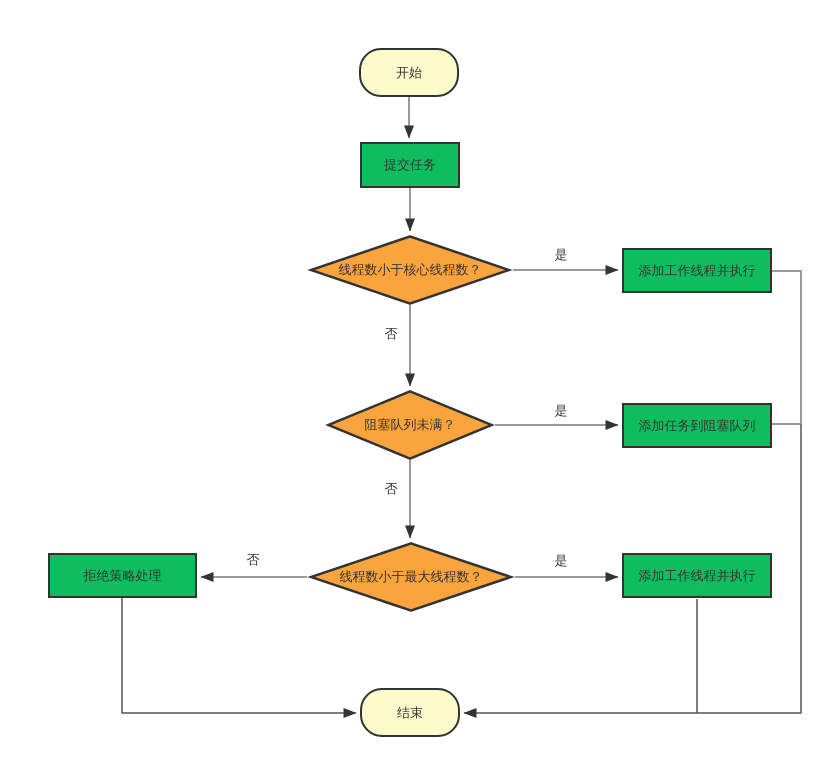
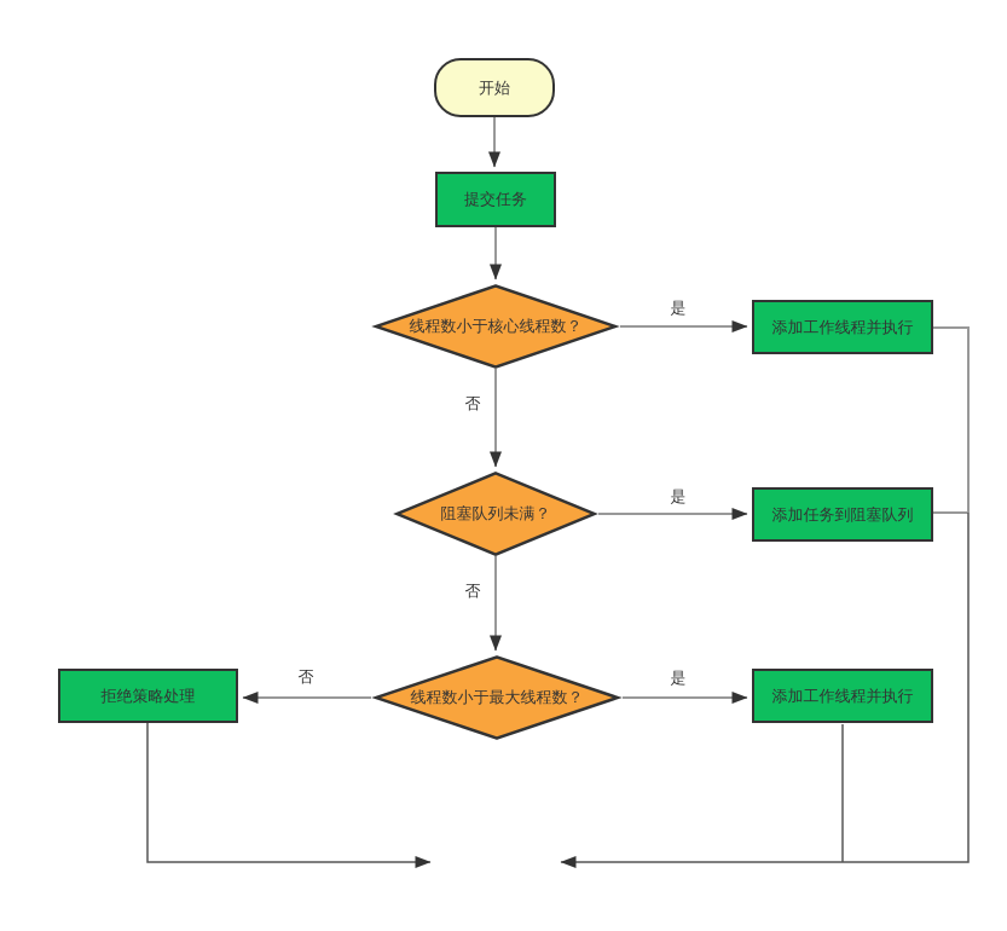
  开始
  提交任务
  线程数小于核心线程数？
  添加工作线程并执行
  阻塞队列未满？
  添加任务到阻塞队列
  线程数小于最大线程数？
  拒绝策略处理
  添加工作线程并执行
- 结束
  是
  否
  是
  否
  是
  否
